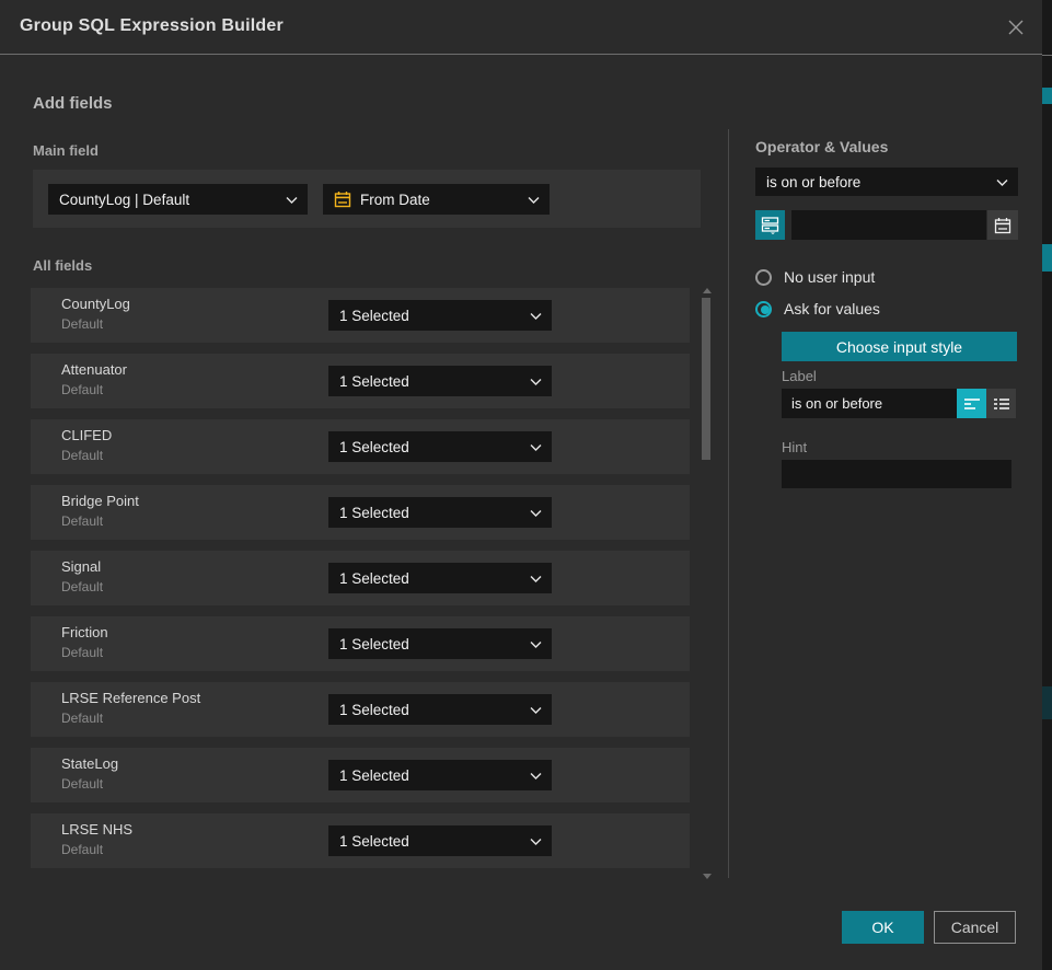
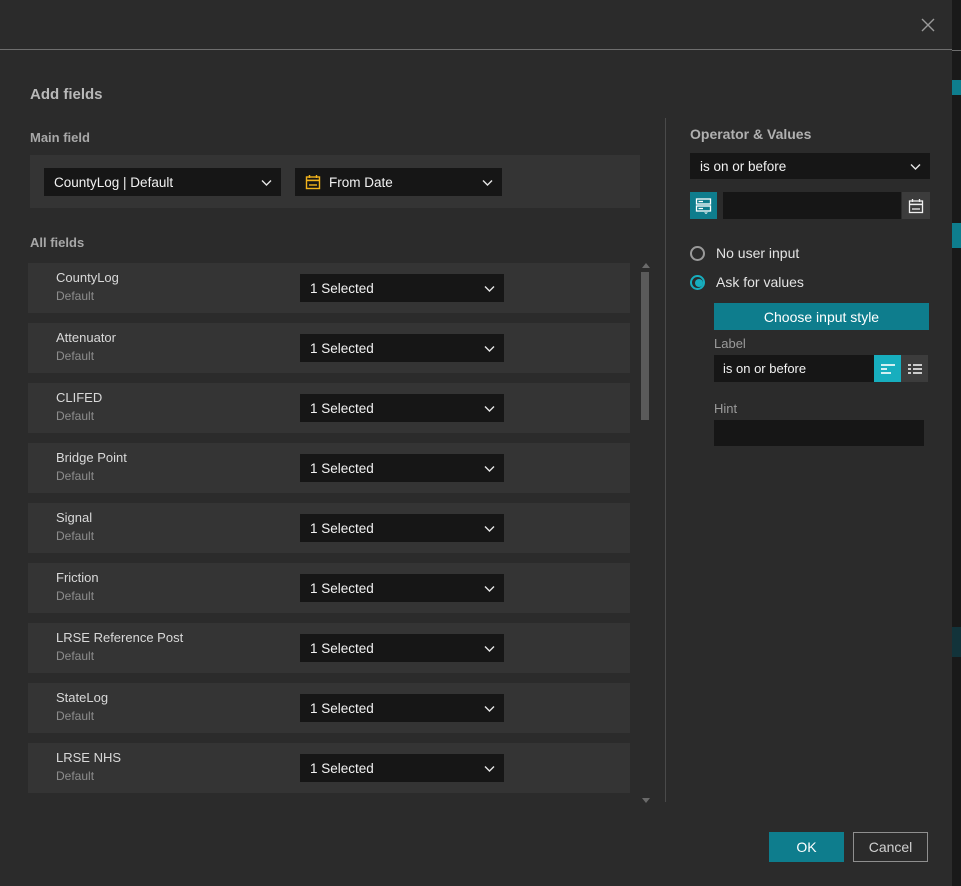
- Group SQL Expression Builder
  Add fields
  Main field
  CountyLog | Default
  From Date
  All fields
  CountyLog
  Default
  1 Selected
  Attenuator
  Default
  1 Selected
  CLIFED
  Default
  1 Selected
  Bridge Point
  Default
  1 Selected
  Signal
  Default
  1 Selected
  Friction
  Default
  1 Selected
  LRSE Reference Post
  Default
  1 Selected
  StateLog
  Default
  1 Selected
  LRSE NHS
  Default
  1 Selected
  Operator & Values
  is on or before
  No user input
  Ask for values
  Choose input style
  Label
  is on or before
  Hint
  OK
  Cancel
